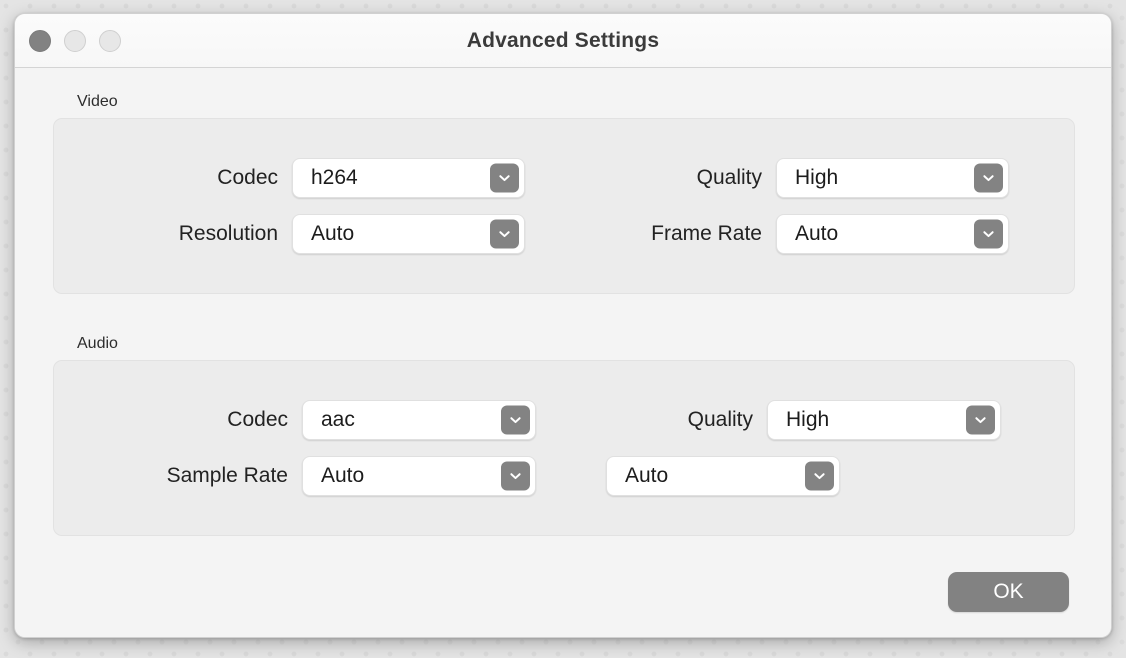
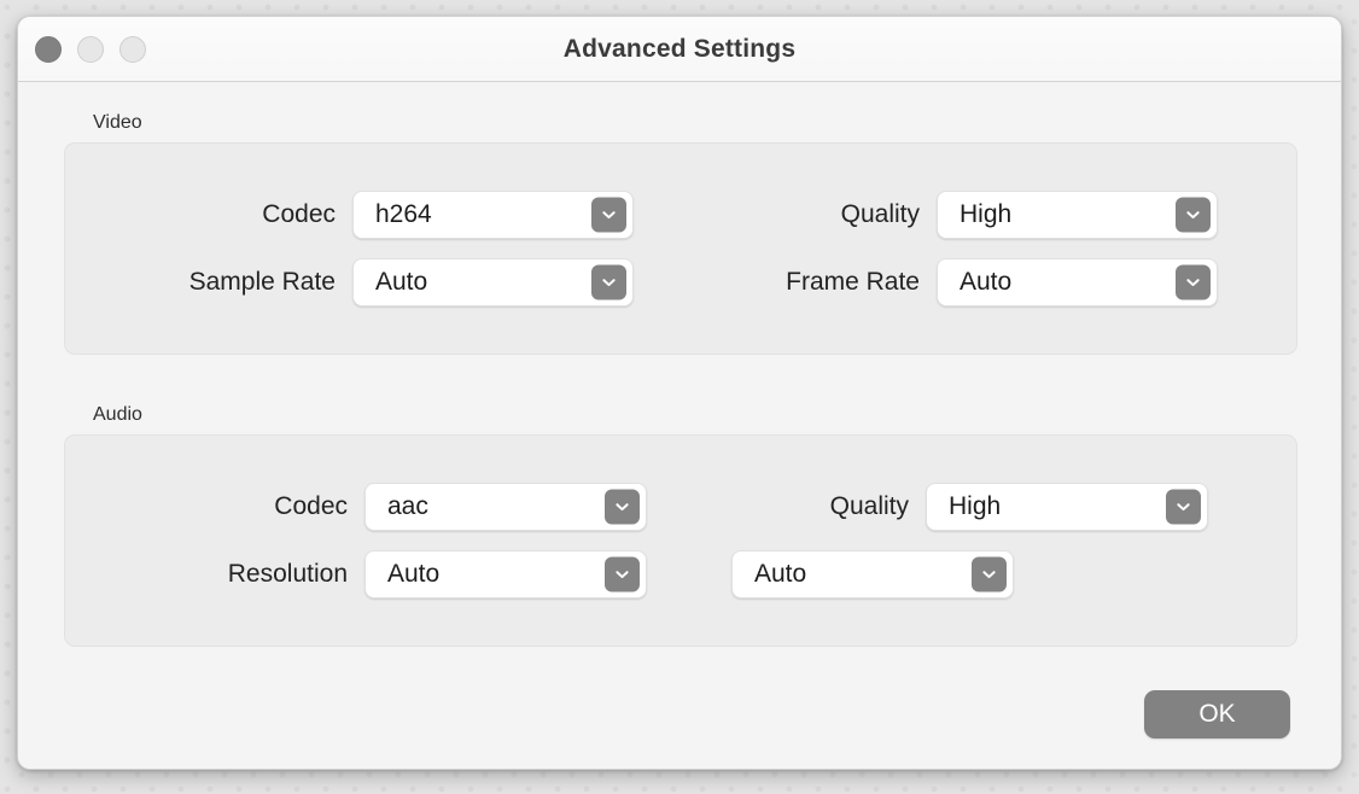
  Advanced Settings
  Video
  Codec
  h264
  Quality
  High
- Resolution
+ Sample Rate
  Auto
  Frame Rate
  Auto
  Audio
  Codec
  aac
  Quality
  High
- Sample Rate
+ Resolution
  Auto
  Auto
  OK
